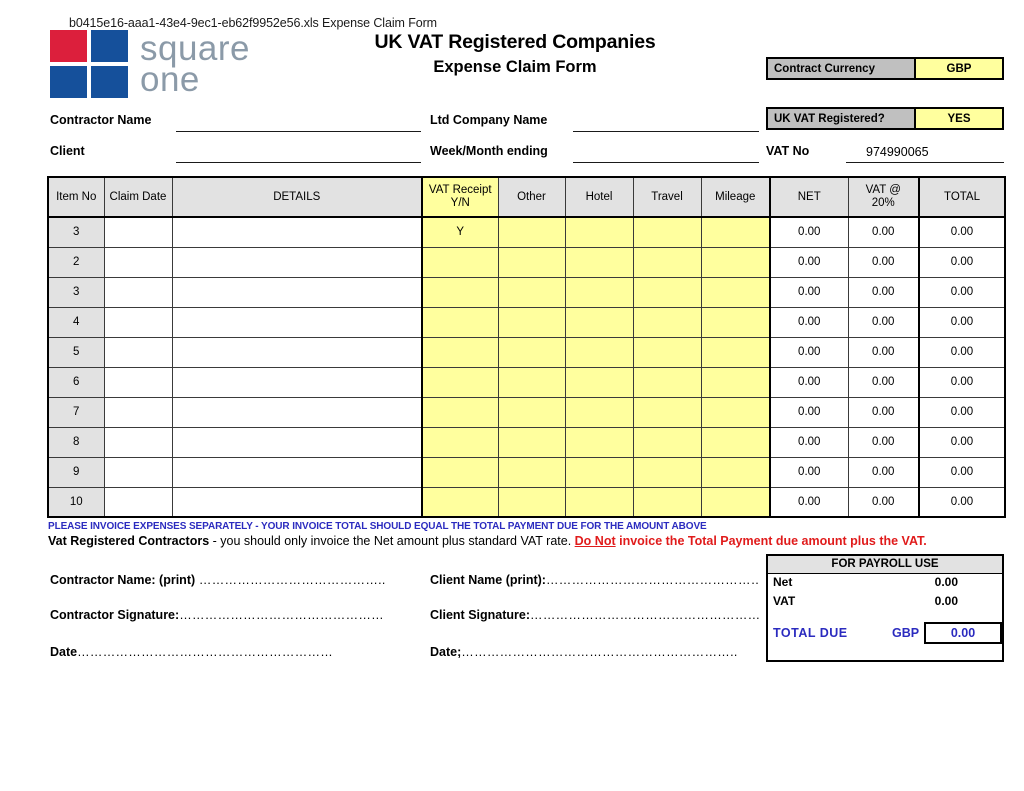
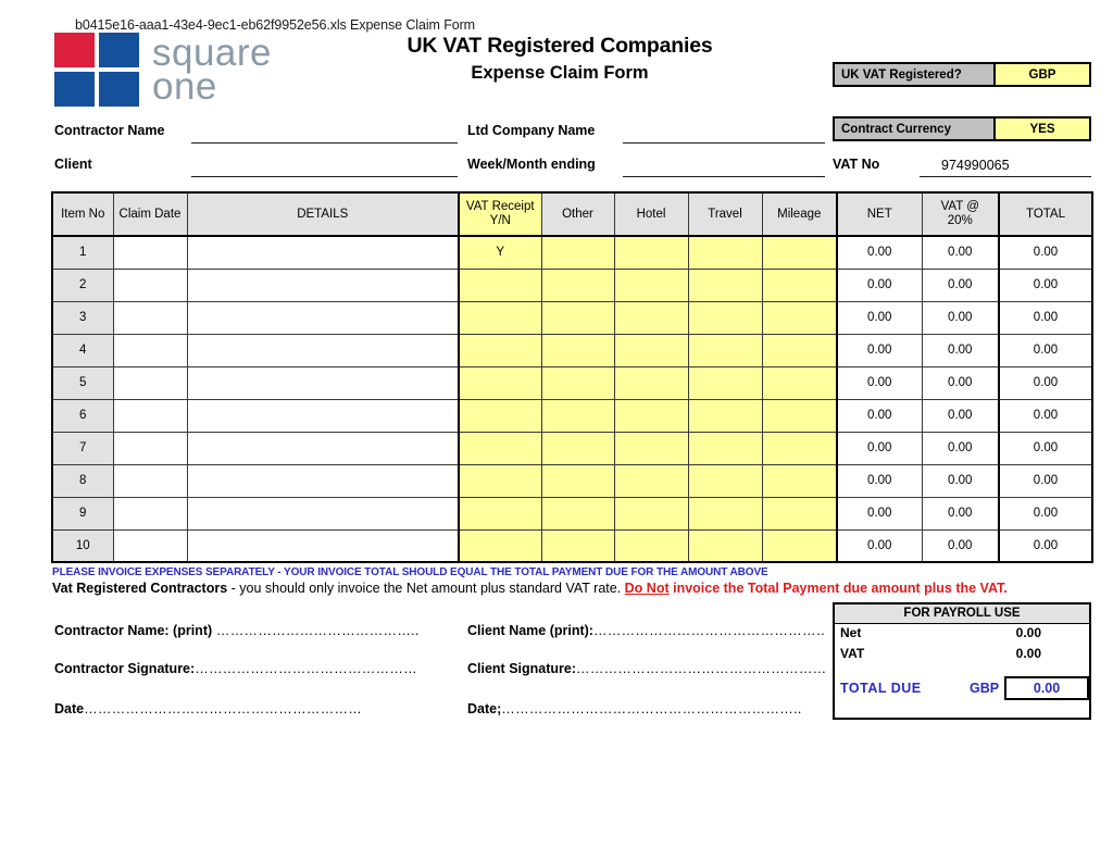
  b0415e16-aaa1-43e4-9ec1-eb62f9952e56.xls Expense Claim Form
  square
  one
  UK VAT Registered Companies
  Expense Claim Form
- Contract Currency
+ UK VAT Registered?
  GBP
- UK VAT Registered?
+ Contract Currency
  YES
  Contractor Name
  Client
  Ltd Company Name
  Week/Month ending
  VAT No
  974990065
  Item No	Claim Date	DETAILS	VAT Receipt Y/N	Other	Hotel	Travel	Mileage	NET	VAT @ 20%	TOTAL
- 3			Y					0.00	0.00	0.00
+ 1			Y					0.00	0.00	0.00
  2								0.00	0.00	0.00
  3								0.00	0.00	0.00
  4								0.00	0.00	0.00
  5								0.00	0.00	0.00
  6								0.00	0.00	0.00
  7								0.00	0.00	0.00
  8								0.00	0.00	0.00
  9								0.00	0.00	0.00
  10								0.00	0.00	0.00
  PLEASE INVOICE EXPENSES SEPARATELY - YOUR INVOICE TOTAL SHOULD EQUAL THE TOTAL PAYMENT DUE FOR THE AMOUNT ABOVE
  Vat Registered Contractors - you should only invoice the Net amount plus standard VAT rate. Do Not invoice the Total Payment due amount plus the VAT.
  Contractor Name: (print) ……………………………………..
  Contractor Signature:…………………………………………
  Date……………………………………………………
  Client Name (print):……………………………………………
  Client Signature:………………………………………………
  Date;………………………………………………………..
  FOR PAYROLL USE
  Net
  0.00
  VAT
  0.00
  TOTAL DUE
  GBP
  0.00
